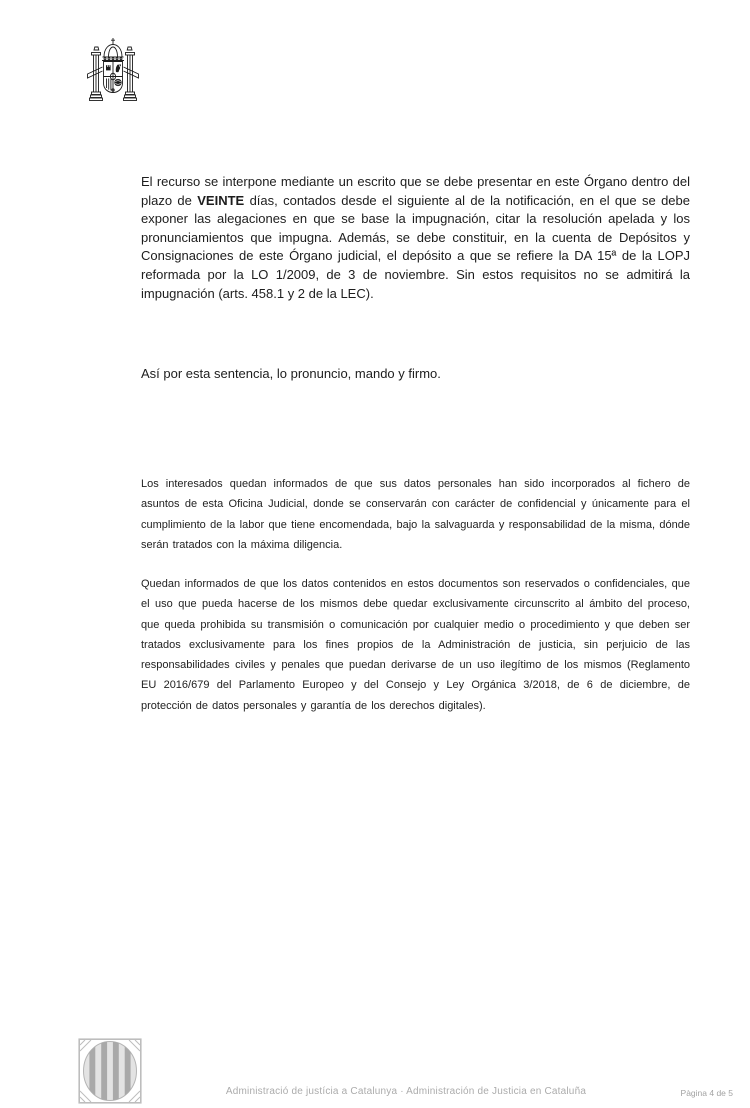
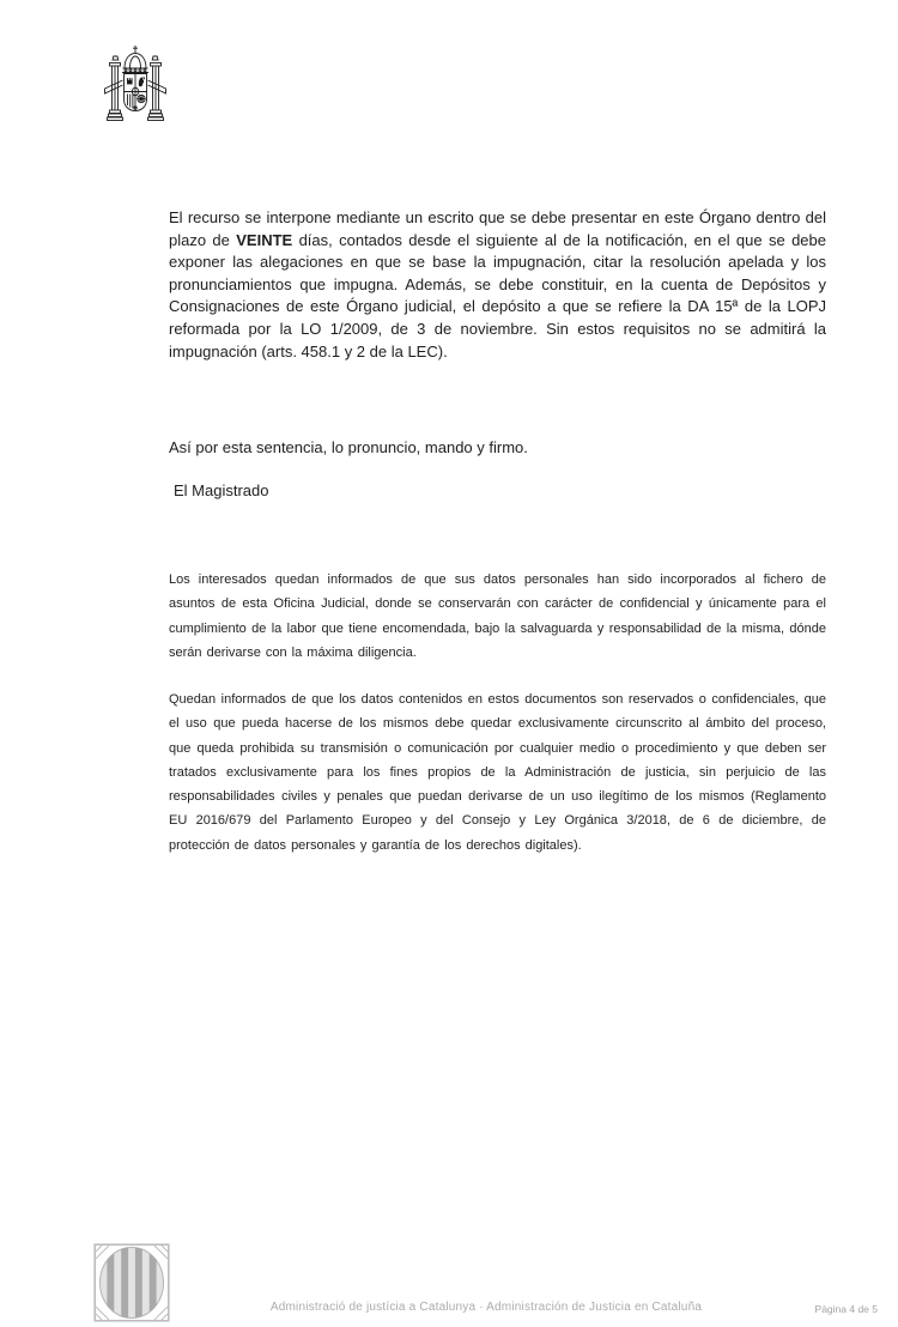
  El recurso se interpone mediante un escrito que se debe presentar en este Órgano dentro del plazo de VEINTE días, contados desde el siguiente al de la notificación, en el que se debe exponer las alegaciones en que se base la impugnación, citar la resolución apelada y los pronunciamientos que impugna. Además, se debe constituir, en la cuenta de Depósitos y Consignaciones de este Órgano judicial, el depósito a que se refiere la DA 15ª de la LOPJ reformada por la LO 1/2009, de 3 de noviembre. Sin estos requisitos no se admitirá la impugnación (arts. 458.1 y 2 de la LEC).
  Así por esta sentencia, lo pronuncio, mando y firmo.
+ El Magistrado
- Los interesados quedan informados de que sus datos personales han sido incorporados al fichero de asuntos de esta Oficina Judicial, donde se conservarán con carácter de confidencial y únicamente para el cumplimiento de la labor que tiene encomendada, bajo la salvaguarda y responsabilidad de la misma, dónde serán tratados con la máxima diligencia.
+ Los interesados quedan informados de que sus datos personales han sido incorporados al fichero de asuntos de esta Oficina Judicial, donde se conservarán con carácter de confidencial y únicamente para el cumplimiento de la labor que tiene encomendada, bajo la salvaguarda y responsabilidad de la misma, dónde serán derivarse con la máxima diligencia.
  Quedan informados de que los datos contenidos en estos documentos son reservados o confidenciales, que el uso que pueda hacerse de los mismos debe quedar exclusivamente circunscrito al ámbito del proceso, que queda prohibida su transmisión o comunicación por cualquier medio o procedimiento y que deben ser tratados exclusivamente para los fines propios de la Administración de justicia, sin perjuicio de las responsabilidades civiles y penales que puedan derivarse de un uso ilegítimo de los mismos (Reglamento EU 2016/679 del Parlamento Europeo y del Consejo y Ley Orgánica 3/2018, de 6 de diciembre, de protección de datos personales y garantía de los derechos digitales).
  Administració de justícia a Catalunya · Administración de Justicia en Cataluña
  Pàgina 4 de 5
